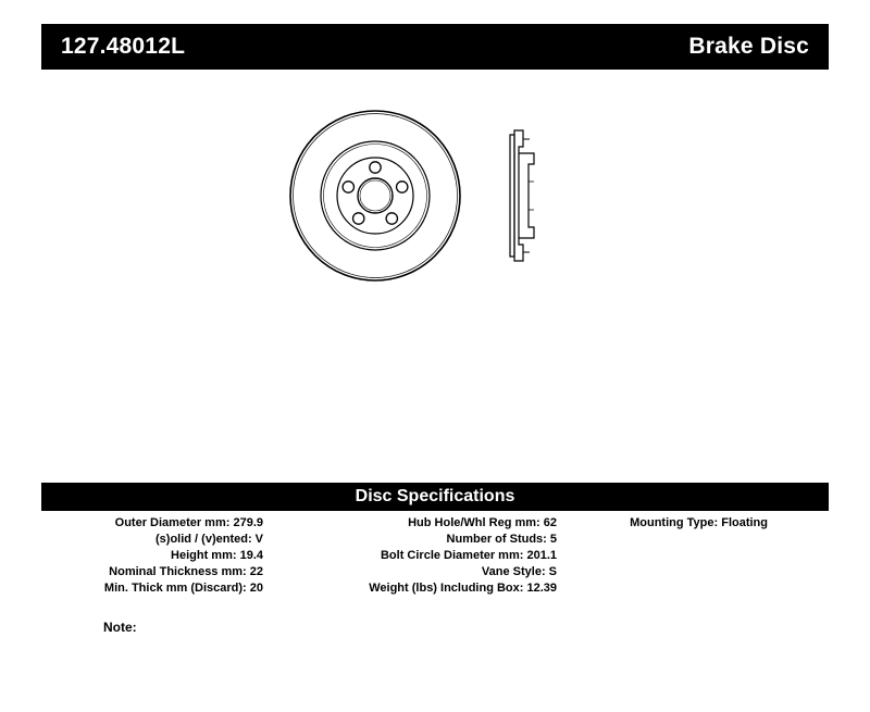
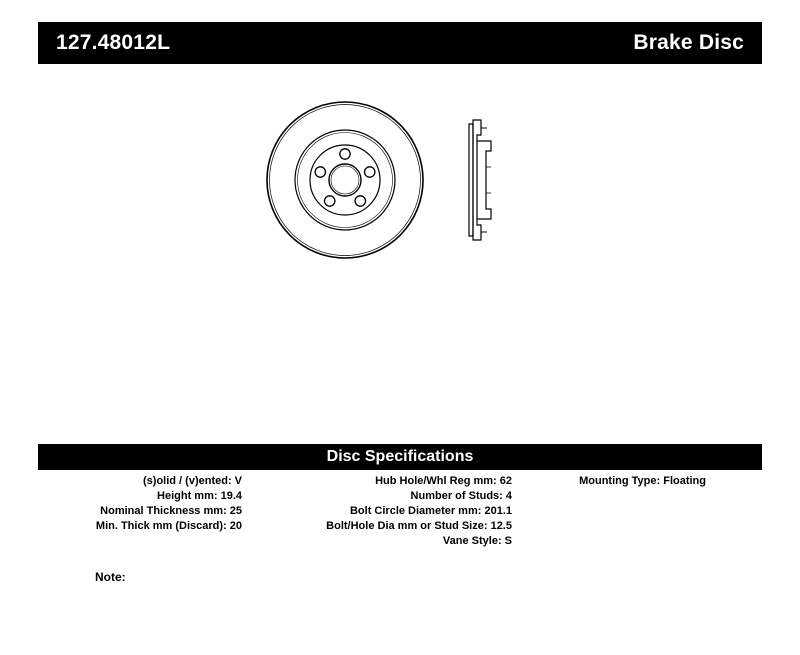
  127.48012L
  Brake Disc
  Disc Specifications
- Outer Diameter mm: 279.9
  (s)olid / (v)ented: V
  Height mm: 19.4
- Nominal Thickness mm: 22
+ Nominal Thickness mm: 25
  Min. Thick mm (Discard): 20
  Hub Hole/Whl Reg mm: 62
- Number of Studs: 5
+ Number of Studs: 4
  Bolt Circle Diameter mm: 201.1
+ Bolt/Hole Dia mm or Stud Size: 12.5
  Vane Style: S
- Weight (lbs) Including Box: 12.39
  Mounting Type: Floating
  Note:
